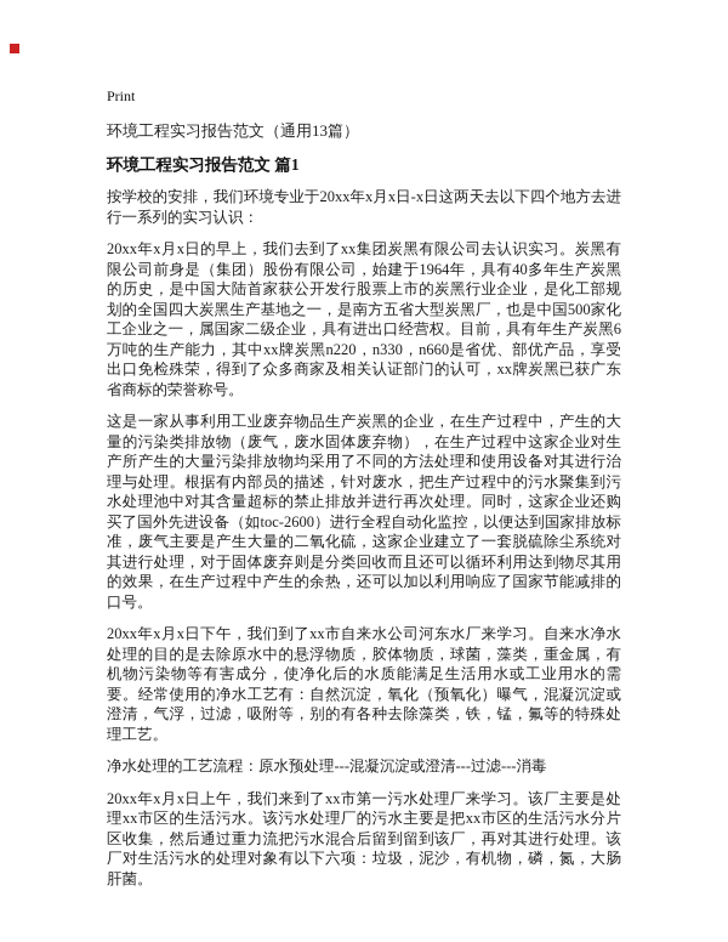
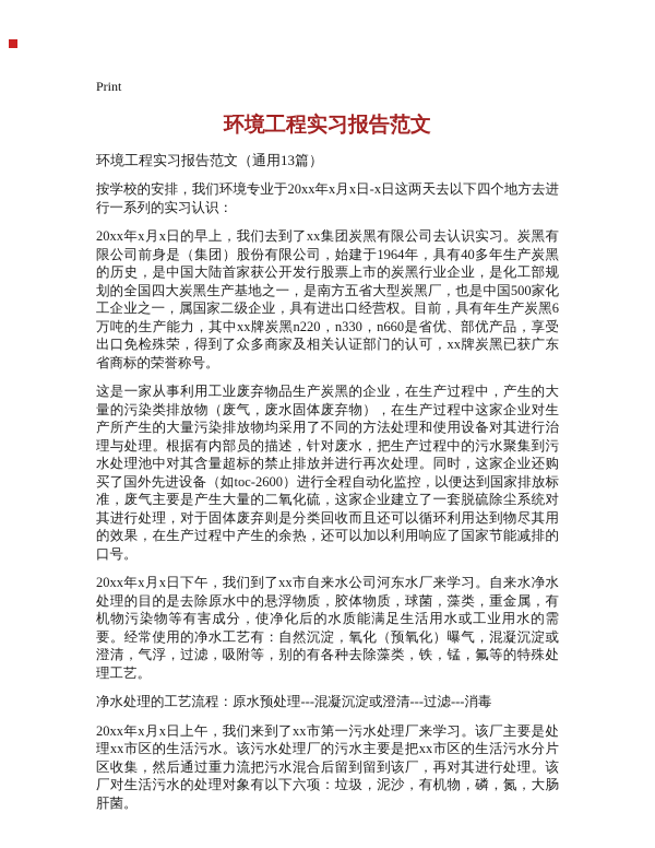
  Print
+ 环境工程实习报告范文
  环境工程实习报告范文（通用13篇）
- 环境工程实习报告范文 篇1
  按学校的安排，我们环境专业于20xx年x月x日-x日这两天去以下四个地方去进行一系列的实习认识：
  20xx年x月x日的早上，我们去到了xx集团炭黑有限公司去认识实习。炭黑有限公司前身是（集团）股份有限公司，始建于1964年，具有40多年生产炭黑的历史，是中国大陆首家获公开发行股票上市的炭黑行业企业，是化工部规划的全国四大炭黑生产基地之一，是南方五省大型炭黑厂，也是中国500家化工企业之一，属国家二级企业，具有进出口经营权。目前，具有年生产炭黑6万吨的生产能力，其中xx牌炭黑n220，n330，n660是省优、部优产品，享受出口免检殊荣，得到了众多商家及相关认证部门的认可，xx牌炭黑已获广东省商标的荣誉称号。
  这是一家从事利用工业废弃物品生产炭黑的企业，在生产过程中，产生的大量的污染类排放物（废气，废水固体废弃物），在生产过程中这家企业对生产所产生的大量污染排放物均采用了不同的方法处理和使用设备对其进行治理与处理。根据有内部员的描述，针对废水，把生产过程中的污水聚集到污水处理池中对其含量超标的禁止排放并进行再次处理。同时，这家企业还购买了国外先进设备（如toc-2600）进行全程自动化监控，以便达到国家排放标准，废气主要是产生大量的二氧化硫，这家企业建立了一套脱硫除尘系统对其进行处理，对于固体废弃则是分类回收而且还可以循环利用达到物尽其用的效果，在生产过程中产生的余热，还可以加以利用响应了国家节能减排的口号。
  20xx年x月x日下午，我们到了xx市自来水公司河东水厂来学习。自来水净水处理的目的是去除原水中的悬浮物质，胶体物质，球菌，藻类，重金属，有机物污染物等有害成分，使净化后的水质能满足生活用水或工业用水的需要。经常使用的净水工艺有：自然沉淀，氧化（预氧化）曝气，混凝沉淀或澄清，气浮，过滤，吸附等，别的有各种去除藻类，铁，锰，氟等的特殊处理工艺。
  净水处理的工艺流程：原水预处理---混凝沉淀或澄清---过滤---消毒
  20xx年x月x日上午，我们来到了xx市第一污水处理厂来学习。该厂主要是处理xx市区的生活污水。该污水处理厂的污水主要是把xx市区的生活污水分片区收集，然后通过重力流把污水混合后留到留到该厂，再对其进行处理。该厂对生活污水的处理对象有以下六项：垃圾，泥沙，有机物，磷，氮，大肠肝菌。
